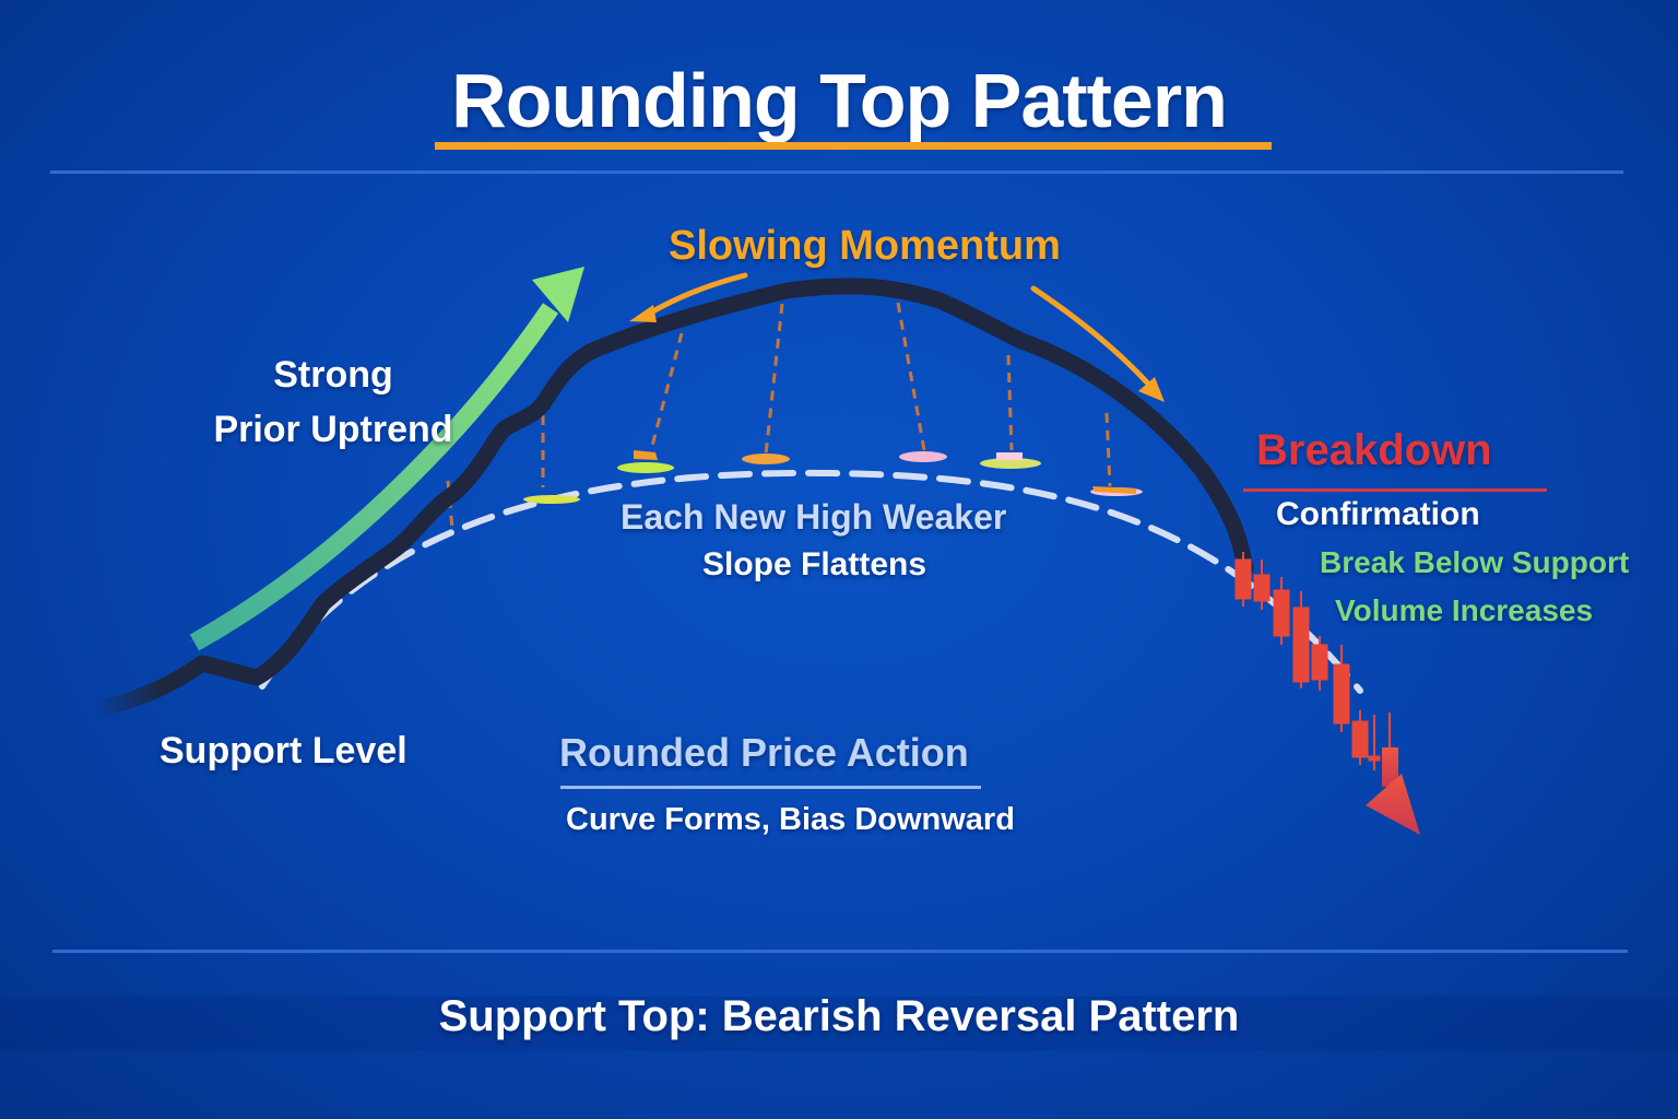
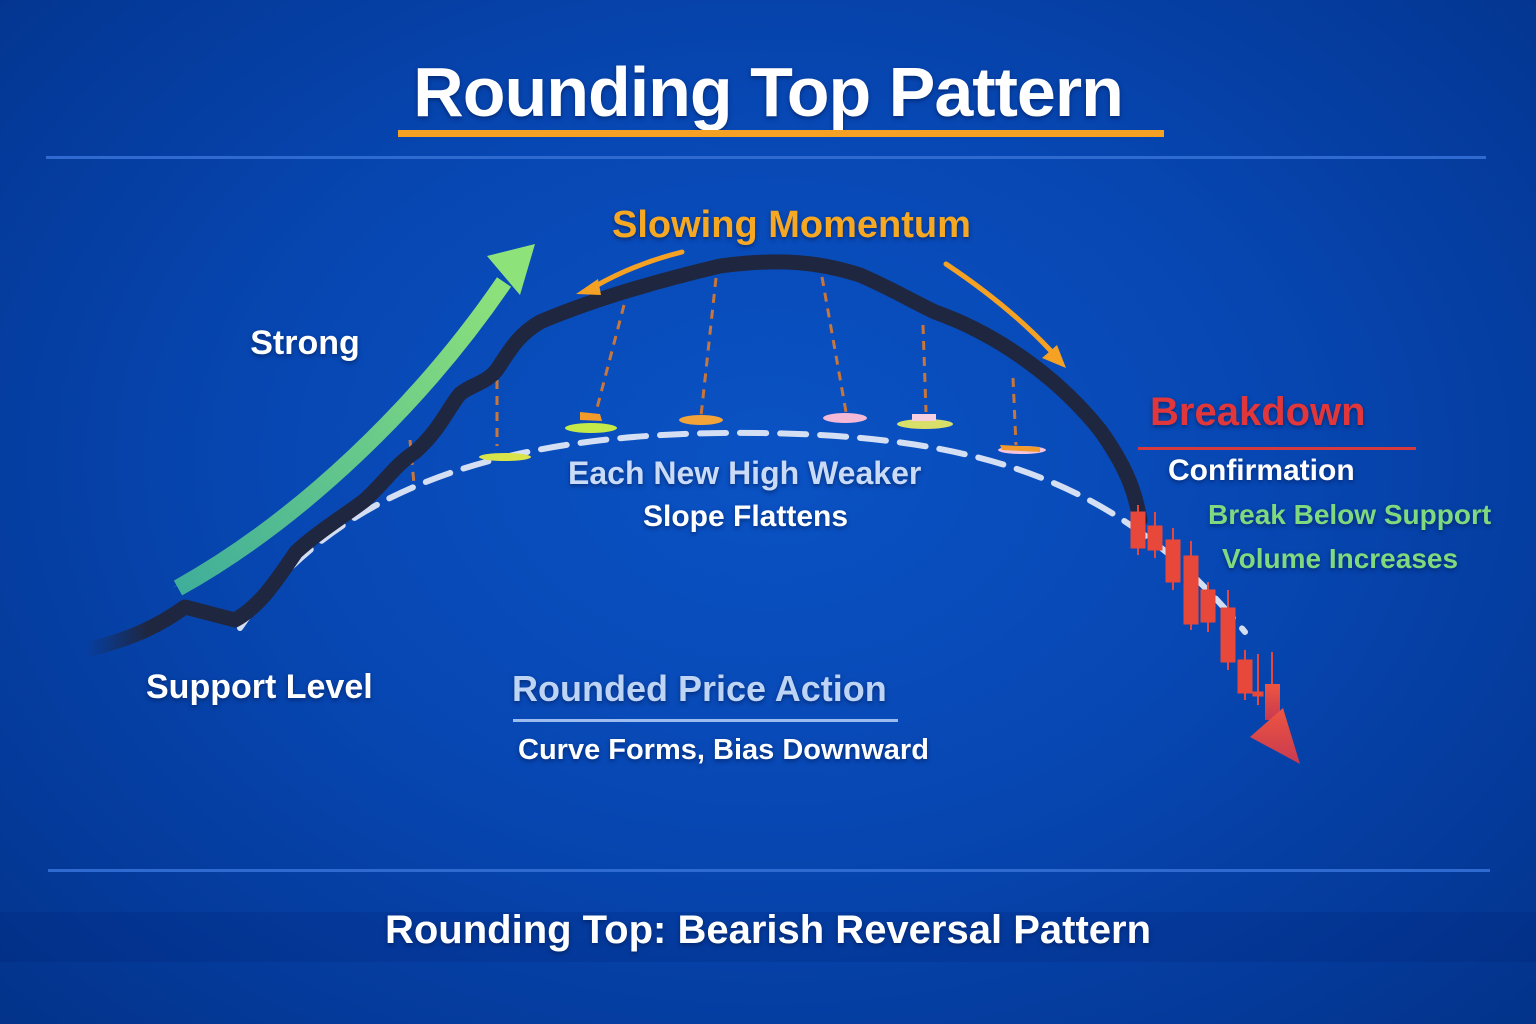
  Rounding Top Pattern
  Strong
- Prior Uptrend
  Slowing Momentum
  Each New High Weaker
  Slope Flattens
  Support Level
  Rounded Price Action
  Curve Forms, Bias Downward
  Breakdown
  Confirmation
  Break Below Support
  Volume Increases
- Support Top: Bearish Reversal Pattern
+ Rounding Top: Bearish Reversal Pattern
